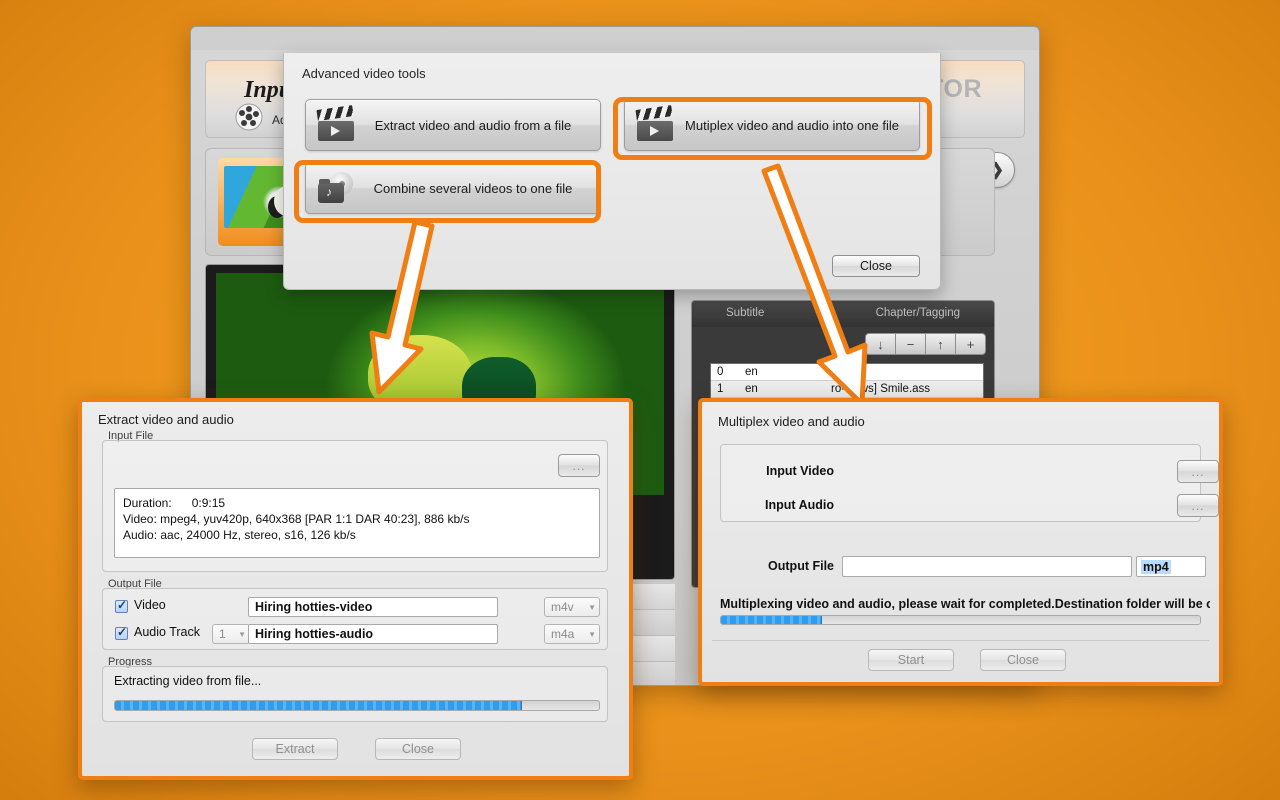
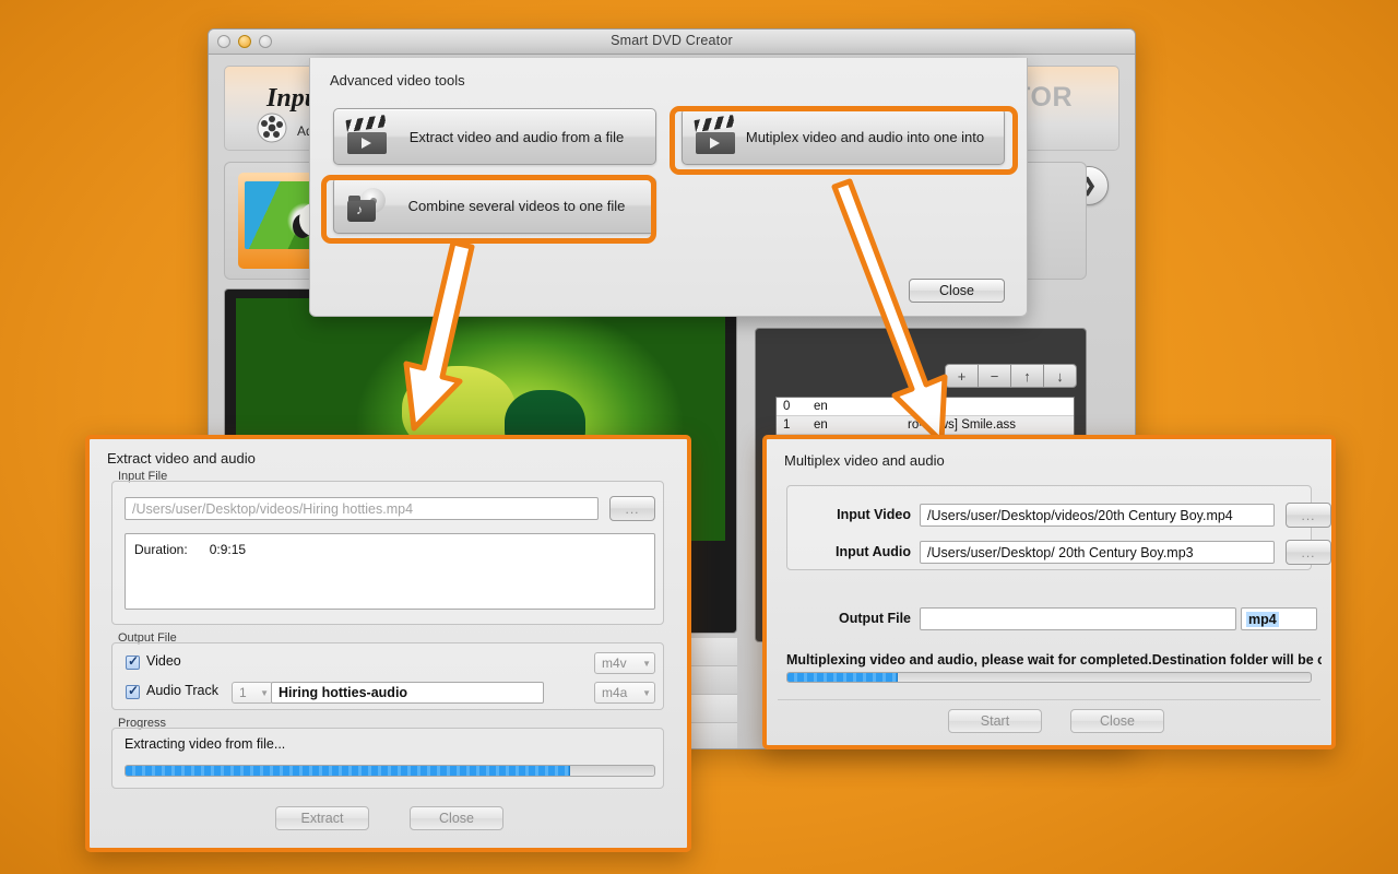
+ Smart DVD Creator
  ❯
- Subtitle
- Chapter/Tagging
- ↓
+ +
  −
  ↑
- +
+ ↓
  0
  en
  1
  en
  ros] Smile.ass
  Advanced video tools
  Extract video and audio from a file
  ♪
  Combine several videos to one file
- Mutiplex video and audio into one file
+ Mutiplex video and audio into one into
  Close
  Extract video and audio
  Input File
+ /Users/user/Desktop/videos/Hiring hotties.mp4
  ...
  Duration: 0:9:15
- Video: mpeg4, yuv420p, 640x368 [PAR 1:1 DAR 40:23], 886 kb/s
- Audio: aac, 24000 Hz, stereo, s16, 126 kb/s
  Output File
  Video
- Hiring hotties-video
  m4v
  ▼
  Audio Track
  1
  ▼
  Hiring hotties-audio
  m4a
  ▼
  Progress
  Extracting video from file...
  Extract
  Close
  Multiplex video and audio
  Input Video
+ /Users/user/Desktop/videos/20th Century Boy.mp4
  ...
  Input Audio
+ /Users/user/Desktop/ 20th Century Boy.mp3
  ...
  Output File
  mp4
  Multiplexing video and audio, please wait for completed.Destination folder will be o
  Start
  Close
